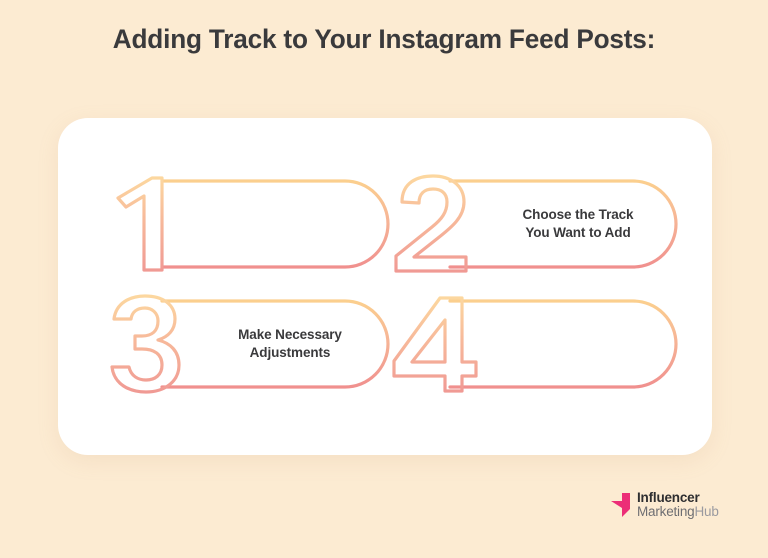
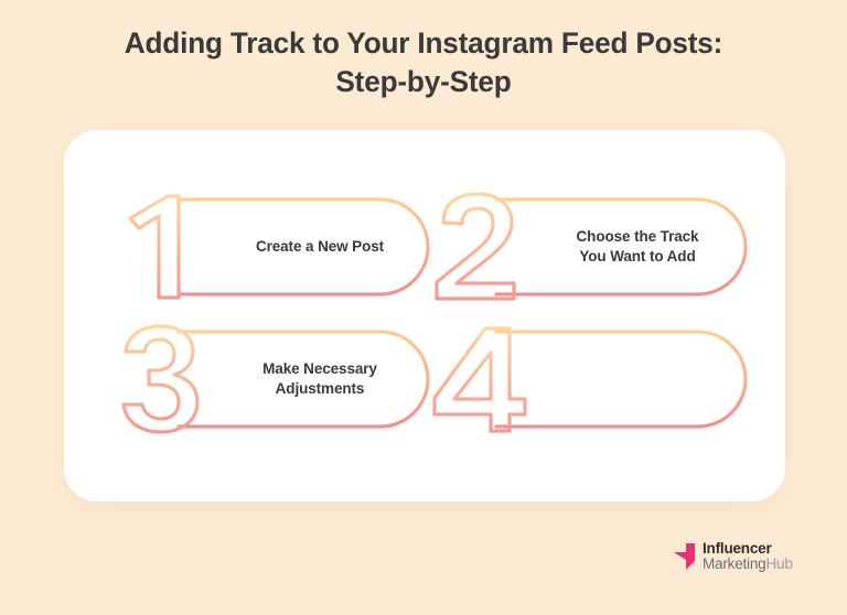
  Adding Track to Your Instagram Feed Posts:
+ Step-by-Step
+ Create a New Post
  Choose the Track
  You Want to Add
  Make Necessary
  Adjustments
  Influencer
  MarketingHub
